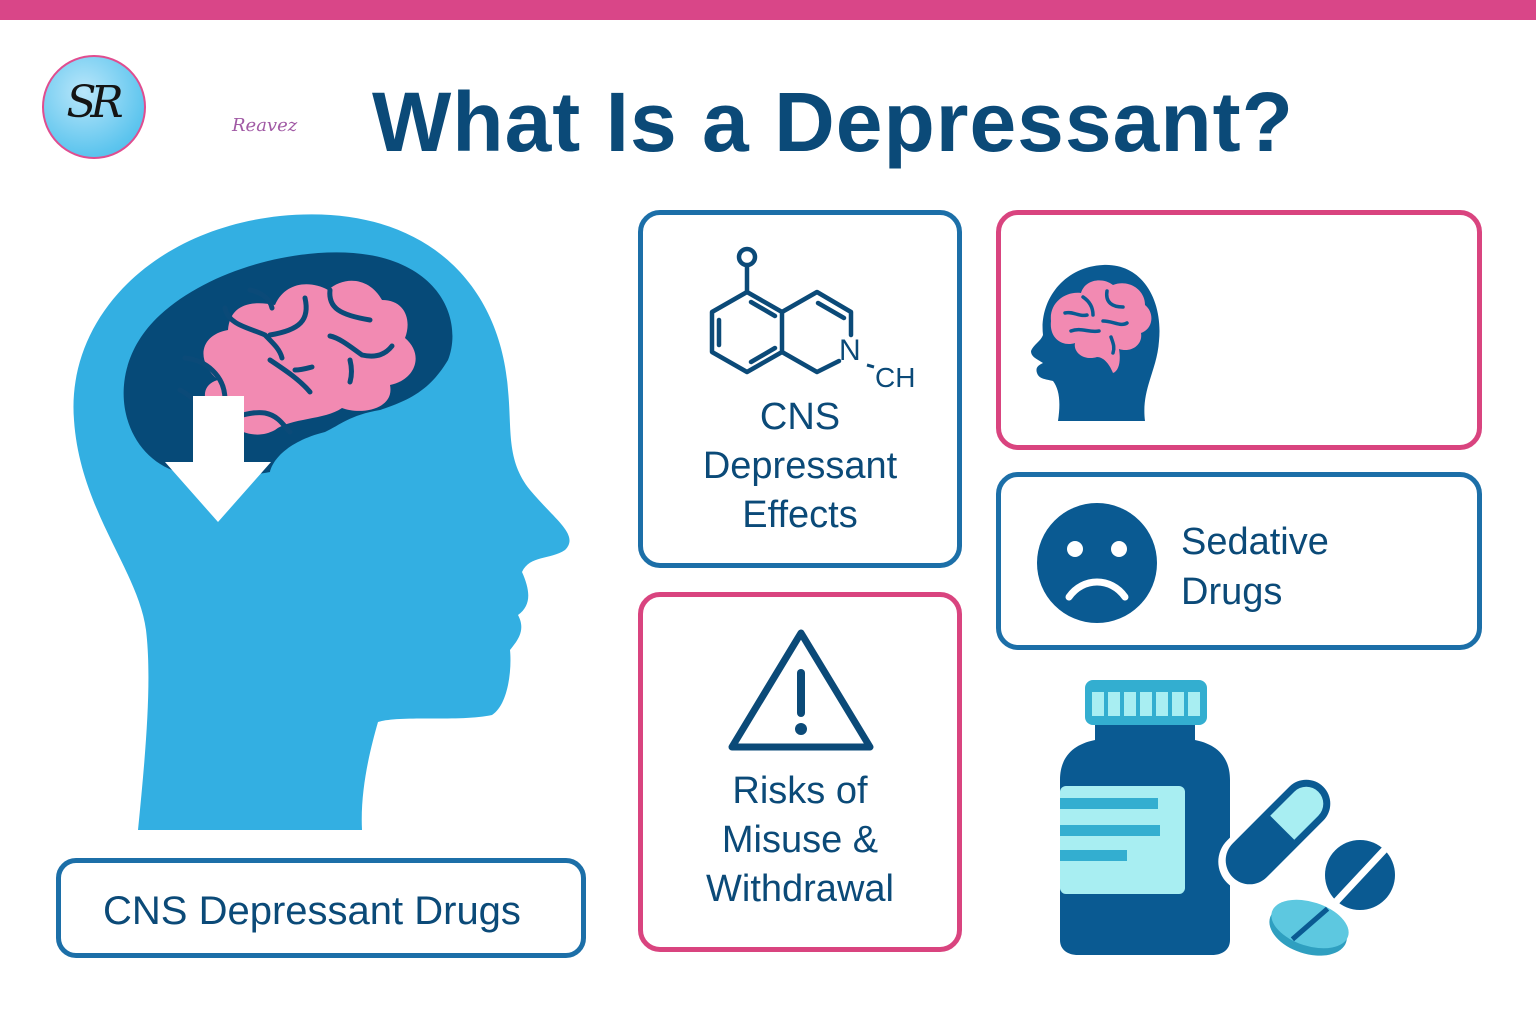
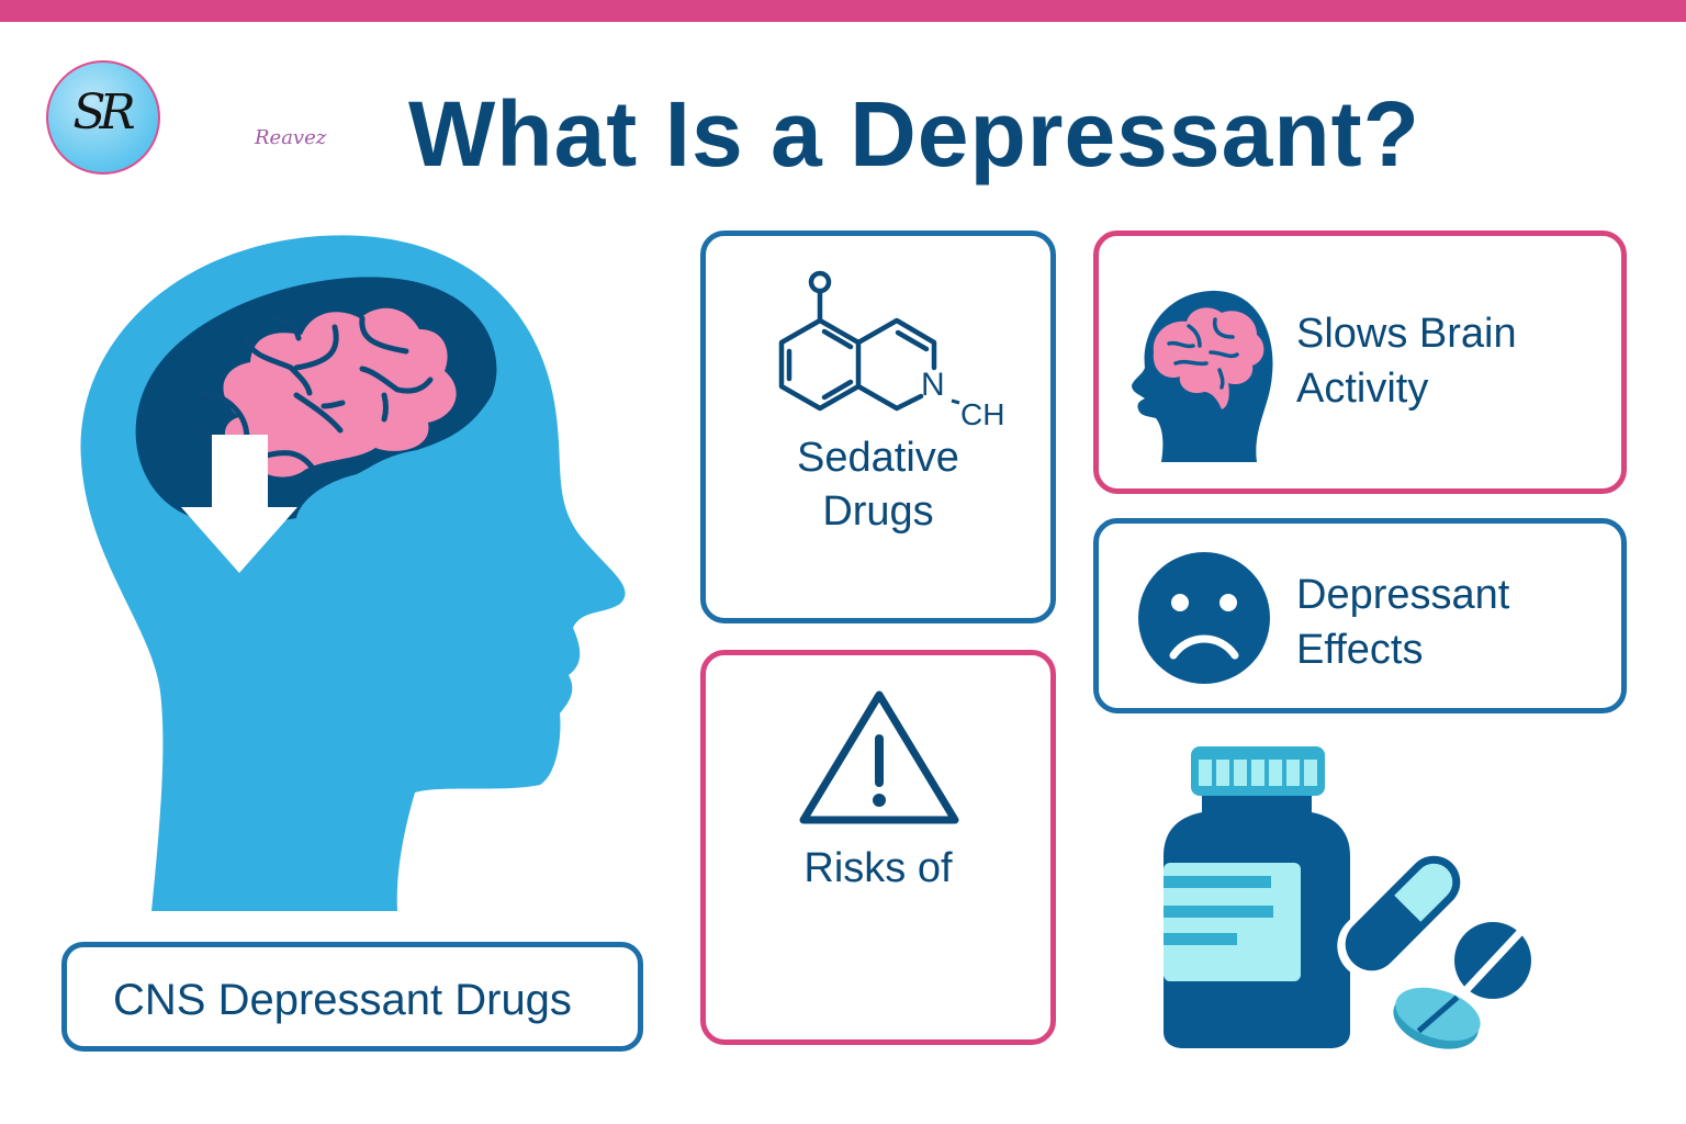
  SR
  Reavez
  What Is a Depressant?
  CNS Depressant Drugs
  N
  CH
- CNS
- Depressant
+ Sedative
- Effects
+ Drugs
+ Slows Brain
+ Activity
- Sedative
+ Depressant
- Drugs
+ Effects
  Risks of
- Misuse &
- Withdrawal
